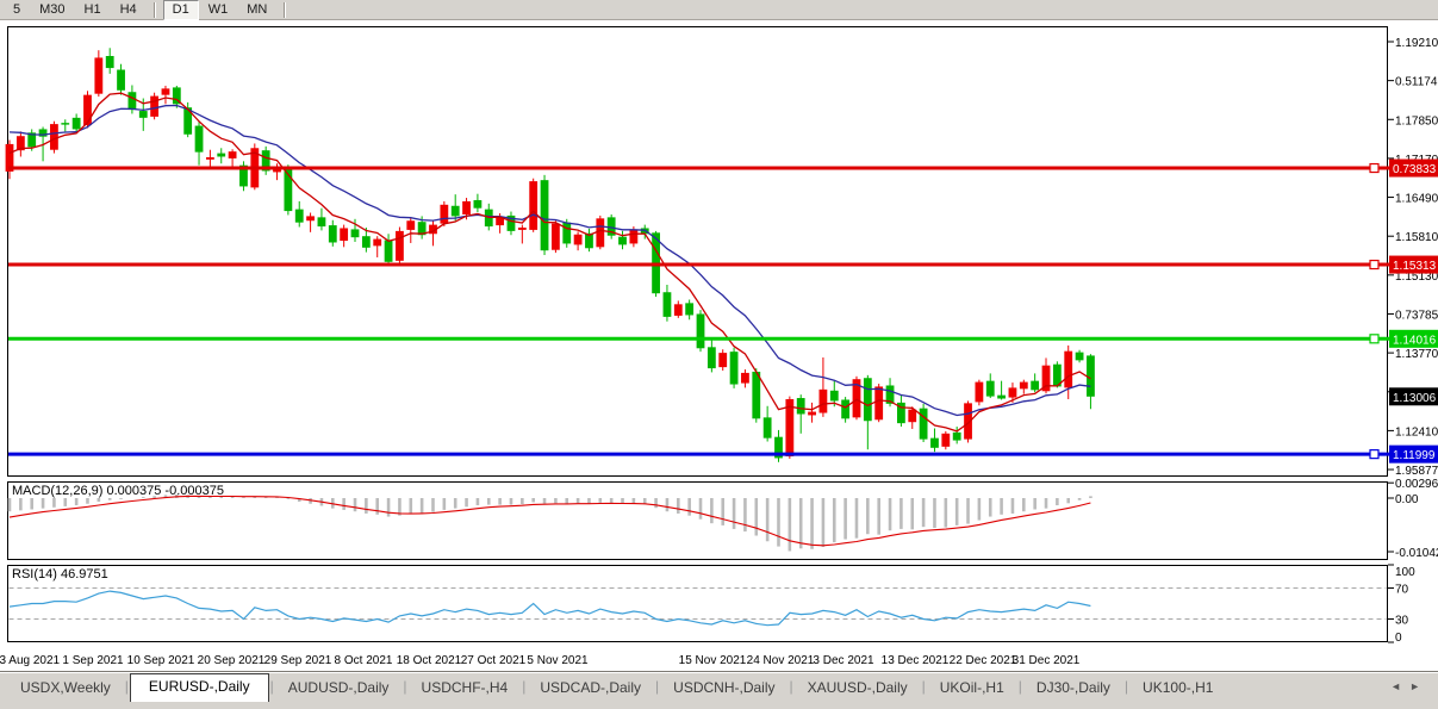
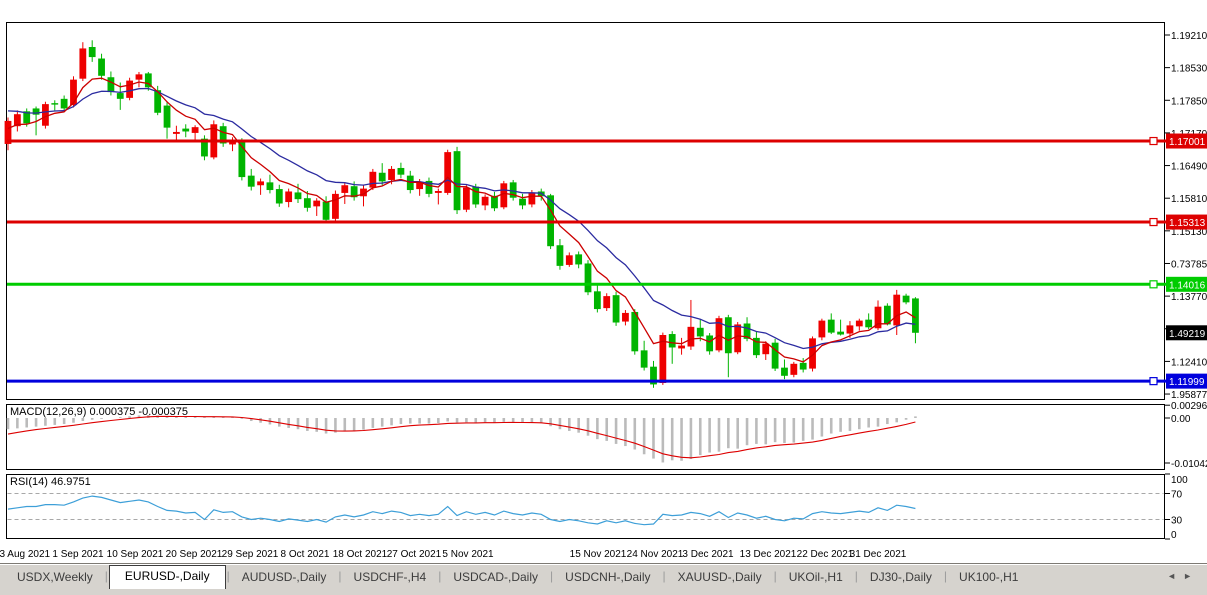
- 5
- M30
- H1
- H4
- D1
- W1
- MN
  1.19210
- 0.51174
+ 1.18530
  1.17850
  1.16490
  1.15810
  1.15130
  0.73785
  1.13770
  1.12410
  1.95877
  0.00296
  0.00
  -0.0104
  100
  70
  30
  0
- 0.73833
+ 1.17001
  1.15313
  1.14016
  1.11999
- 1.13006
+ 1.49219
  3 Aug 2021
  1 Sep 2021
  10 Sep 2021
  20 Sep 2021
  29 Sep 2021
  8 Oct 2021
  18 Oct 2021
  27 Oct 2021
  5 Nov 2021
  15 Nov 2021
  24 Nov 2021
  3 Dec 2021
  13 Dec 2021
  22 Dec 2021
  31 Dec 2021
  MACD(12,26,9) 0.000375 -0.000375
  RSI(14) 46.9751
  USDX,Weekly
  |
  EURUSD-,Daily
  |
  AUDUSD-,Daily
  |
  USDCHF-,H4
  |
  USDCAD-,Daily
  |
  USDCNH-,Daily
  |
  XAUUSD-,Daily
  |
  UKOil-,H1
  |
  DJ30-,Daily
  |
  UK100-,H1
  ◄►
